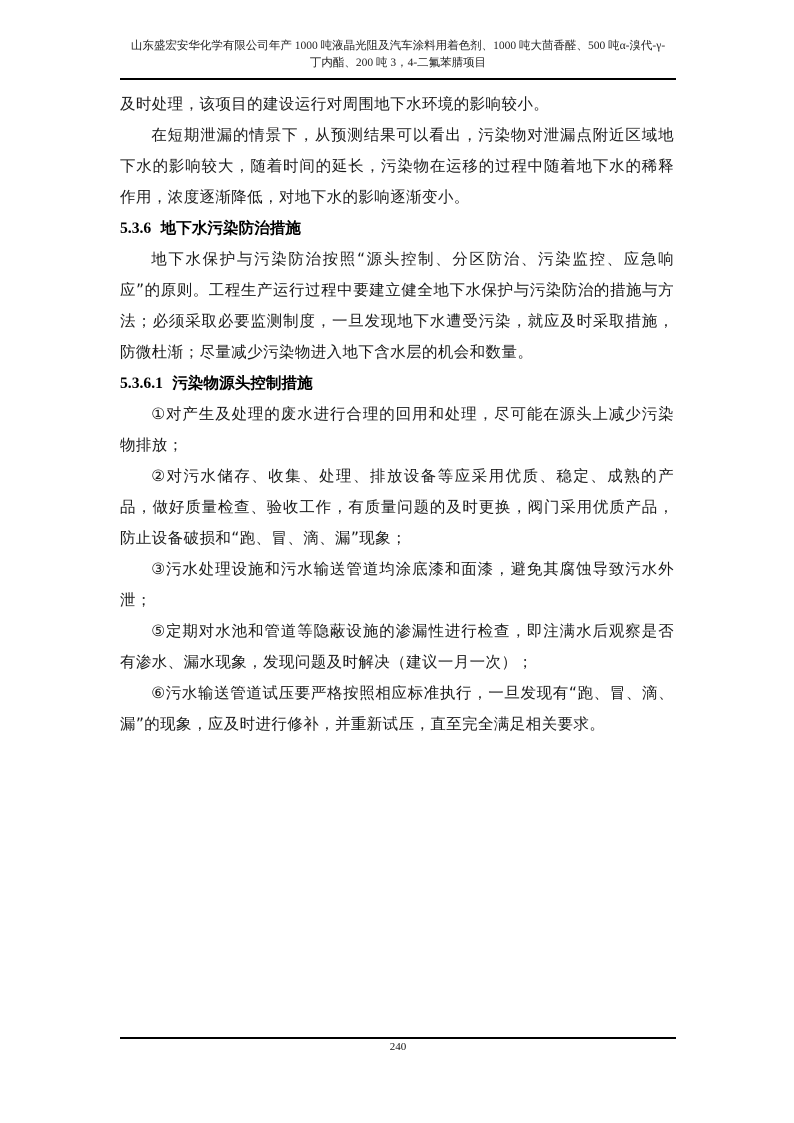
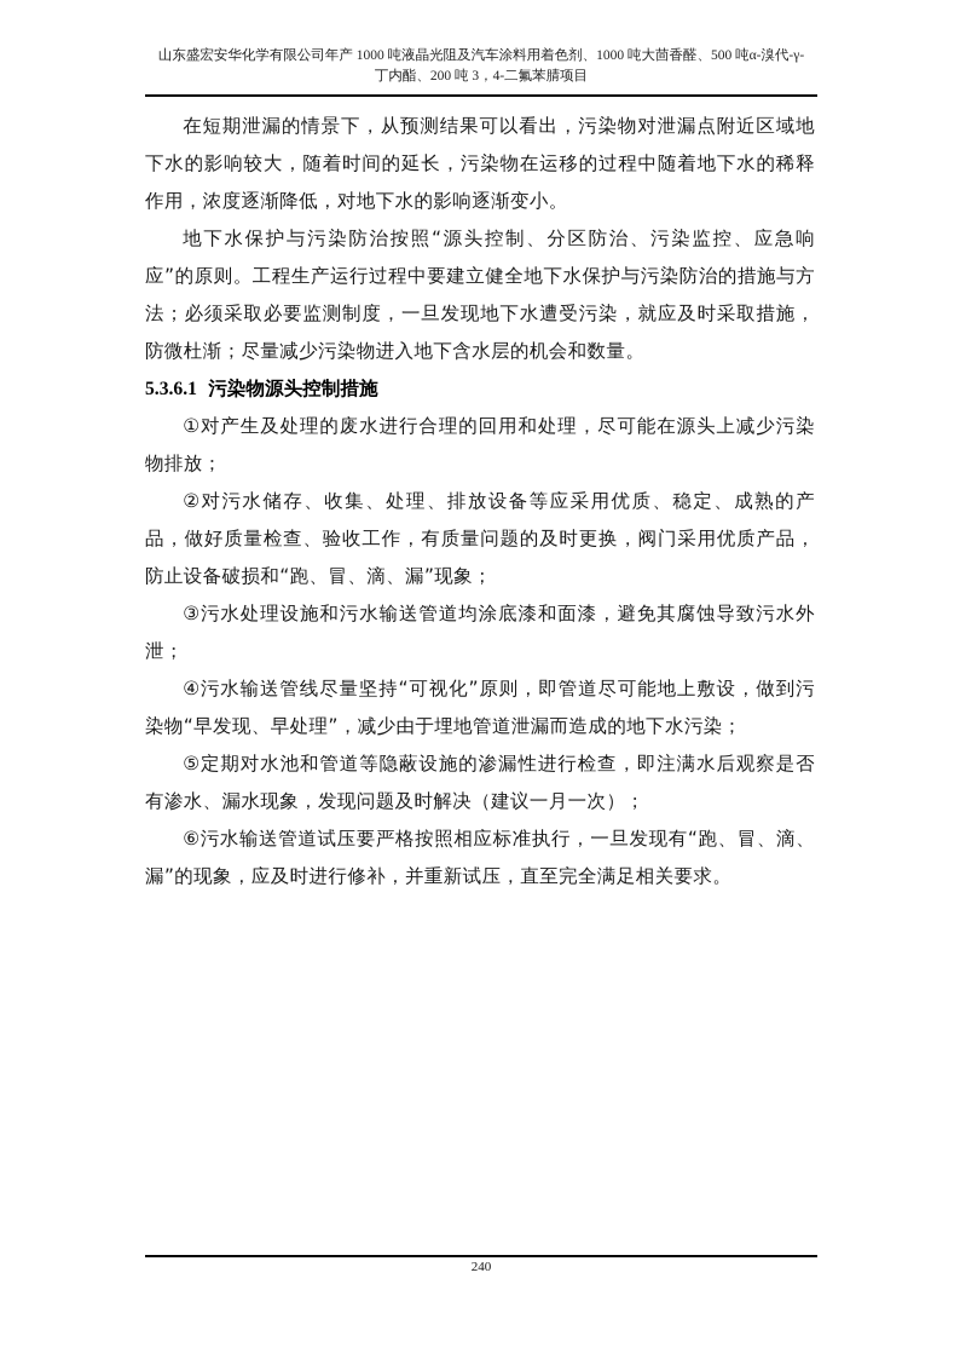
  山东盛宏安华化学有限公司年产 1000 吨液晶光阻及汽车涂料用着色剂、1000 吨大茴香醛、500 吨α-溴代-γ-
  丁内酯、200 吨 3，4-二氟苯腈项目
- 及时处理，该项目的建设运行对周围地下水环境的影响较小。
  在短期泄漏的情景下，从预测结果可以看出，污染物对泄漏点附近区域地下水的影响较大，随着时间的延长，污染物在运移的过程中随着地下水的稀释作用，浓度逐渐降低，对地下水的影响逐渐变小。
- 5.3.6 地下水污染防治措施
  地下水保护与污染防治按照“源头控制、分区防治、污染监控、应急响应”的原则。工程生产运行过程中要建立健全地下水保护与污染防治的措施与方法；必须采取必要监测制度，一旦发现地下水遭受污染，就应及时采取措施，防微杜渐；尽量减少污染物进入地下含水层的机会和数量。
  5.3.6.1 污染物源头控制措施
  ①对产生及处理的废水进行合理的回用和处理，尽可能在源头上减少污染物排放；
  ②对污水储存、收集、处理、排放设备等应采用优质、稳定、成熟的产品，做好质量检查、验收工作，有质量问题的及时更换，阀门采用优质产品，防止设备破损和“跑、冒、滴、漏”现象；
  ③污水处理设施和污水输送管道均涂底漆和面漆，避免其腐蚀导致污水外泄；
+ ④污水输送管线尽量坚持“可视化”原则，即管道尽可能地上敷设，做到污染物“早发现、早处理”，减少由于埋地管道泄漏而造成的地下水污染；
  ⑤定期对水池和管道等隐蔽设施的渗漏性进行检查，即注满水后观察是否有渗水、漏水现象，发现问题及时解决（建议一月一次）；
  ⑥污水输送管道试压要严格按照相应标准执行，一旦发现有“跑、冒、滴、漏”的现象，应及时进行修补，并重新试压，直至完全满足相关要求。
  240
